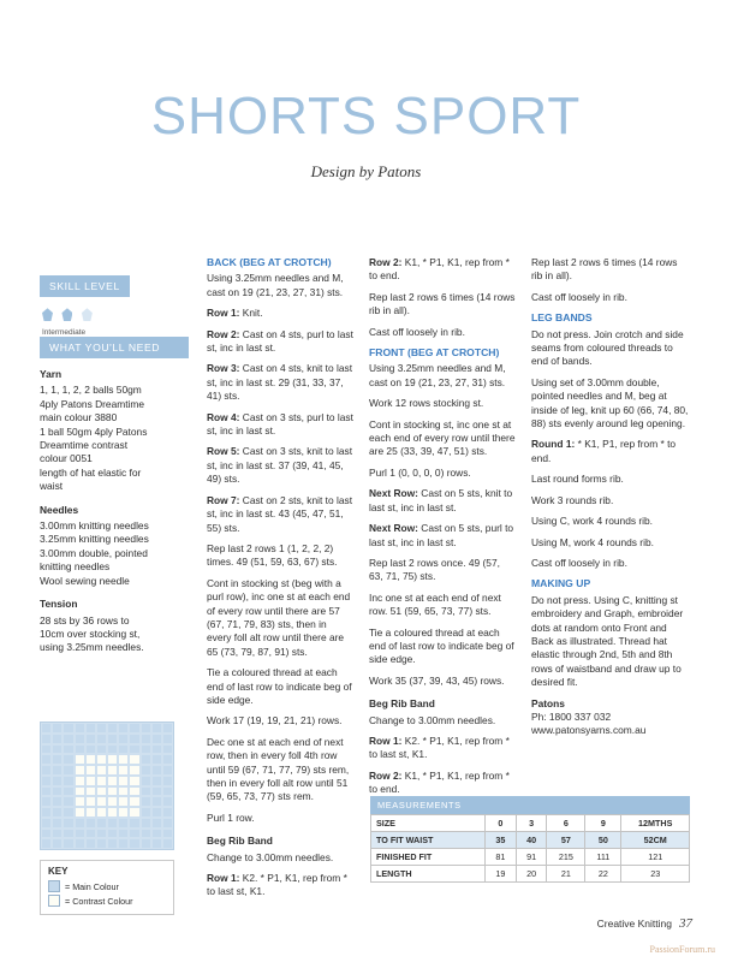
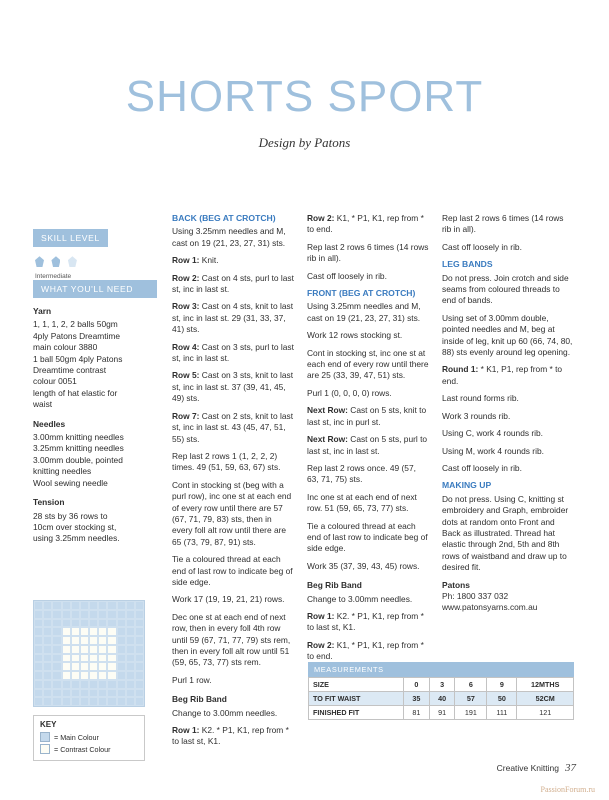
  SHORTS SPORT
  Design by Patons
  SKILL LEVEL
  WHAT YOU'LL NEED
  Yarn
  1, 1, 1, 2, 2 balls 50gm
  4ply Patons Dreamtime
  main colour 3880
  1 ball 50gm 4ply Patons
  Dreamtime contrast
  colour 0051
  length of hat elastic for
  waist
  Needles
  3.00mm knitting needles
  3.25mm knitting needles
  3.00mm double, pointed
  knitting needles
  Wool sewing needle
  Tension
  28 sts by 36 rows to
  10cm over stocking st,
  using 3.25mm needles.
  KEY
  = Main Colour
  = Contrast Colour
  BACK (BEG AT CROTCH)
  Using 3.25mm needles and M, cast on 19 (21, 23, 27, 31) sts.
  Row 1: Knit.
  Row 2: Cast on 4 sts, purl to last st, inc in last st.
  Row 3: Cast on 4 sts, knit to last st, inc in last st. 29 (31, 33, 37, 41) sts.
  Row 4: Cast on 3 sts, purl to last st, inc in last st.
  Row 5: Cast on 3 sts, knit to last st, inc in last st. 37 (39, 41, 45, 49) sts.
  Row 7: Cast on 2 sts, knit to last st, inc in last st. 43 (45, 47, 51, 55) sts.
  Rep last 2 rows 1 (1, 2, 2, 2) times. 49 (51, 59, 63, 67) sts.
  Cont in stocking st (beg with a purl row), inc one st at each end of every row until there are 57 (67, 71, 79, 83) sts, then in every foll alt row until there are 65 (73, 79, 87, 91) sts.
  Tie a coloured thread at each end of last row to indicate beg of side edge.
  Work 17 (19, 19, 21, 21) rows.
  Dec one st at each end of next row, then in every foll 4th row until 59 (67, 71, 77, 79) sts rem, then in every foll alt row until 51 (59, 65, 73, 77) sts rem.
  Purl 1 row.
  Beg Rib Band
  Change to 3.00mm needles.
  Row 1: K2. * P1, K1, rep from * to last st, K1.
  Row 2: K1, * P1, K1, rep from * to end.
  Rep last 2 rows 6 times (14 rows rib in all).
  Cast off loosely in rib.
  FRONT (BEG AT CROTCH)
  Using 3.25mm needles and M, cast on 19 (21, 23, 27, 31) sts.
  Work 12 rows stocking st.
  Cont in stocking st, inc one st at each end of every row until there are 25 (33, 39, 47, 51) sts.
  Purl 1 (0, 0, 0, 0) rows.
- Next Row: Cast on 5 sts, knit to last st, inc in last st.
+ Next Row: Cast on 5 sts, knit to last st, inc in purl st.
  Next Row: Cast on 5 sts, purl to last st, inc in last st.
  Rep last 2 rows once. 49 (57, 63, 71, 75) sts.
  Inc one st at each end of next row. 51 (59, 65, 73, 77) sts.
  Tie a coloured thread at each end of last row to indicate beg of side edge.
  Work 35 (37, 39, 43, 45) rows.
  Beg Rib Band
  Change to 3.00mm needles.
  Row 1: K2. * P1, K1, rep from * to last st, K1.
  Row 2: K1, * P1, K1, rep from * to end.
  Rep last 2 rows 6 times (14 rows rib in all).
  Cast off loosely in rib.
  LEG BANDS
  Do not press. Join crotch and side seams from coloured threads to end of bands.
  Using set of 3.00mm double, pointed needles and M, beg at inside of leg, knit up 60 (66, 74, 80, 88) sts evenly around leg opening.
  Round 1: * K1, P1, rep from * to end.
  Last round forms rib.
  Work 3 rounds rib.
  Using C, work 4 rounds rib.
  Using M, work 4 rounds rib.
  Cast off loosely in rib.
  MAKING UP
  Do not press. Using C, knitting st embroidery and Graph, embroider dots at random onto Front and Back as illustrated. Thread hat elastic through 2nd, 5th and 8th rows of waistband and draw up to desired fit.
  Patons
  Ph: 1800 337 032
  www.patonsyarns.com.au
  MEASUREMENTS
  SIZE	0	3	6	9	12MTHS
  TO FIT WAIST	35	40	57	50	52CM
- FINISHED FIT	81	91	215	111	121
+ FINISHED FIT	81	91	191	111	121
- LENGTH	19	20	21	22	23
  Creative Knitting 37
  PassionForum.ru
